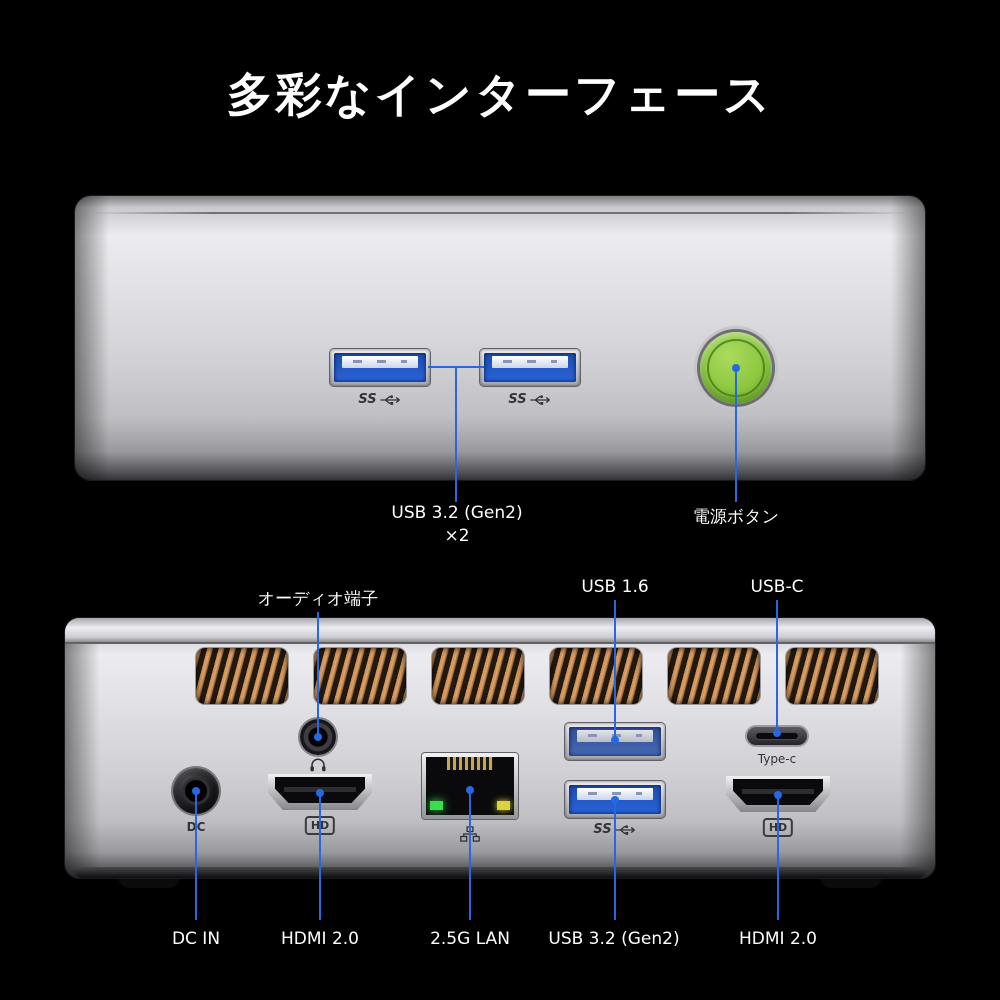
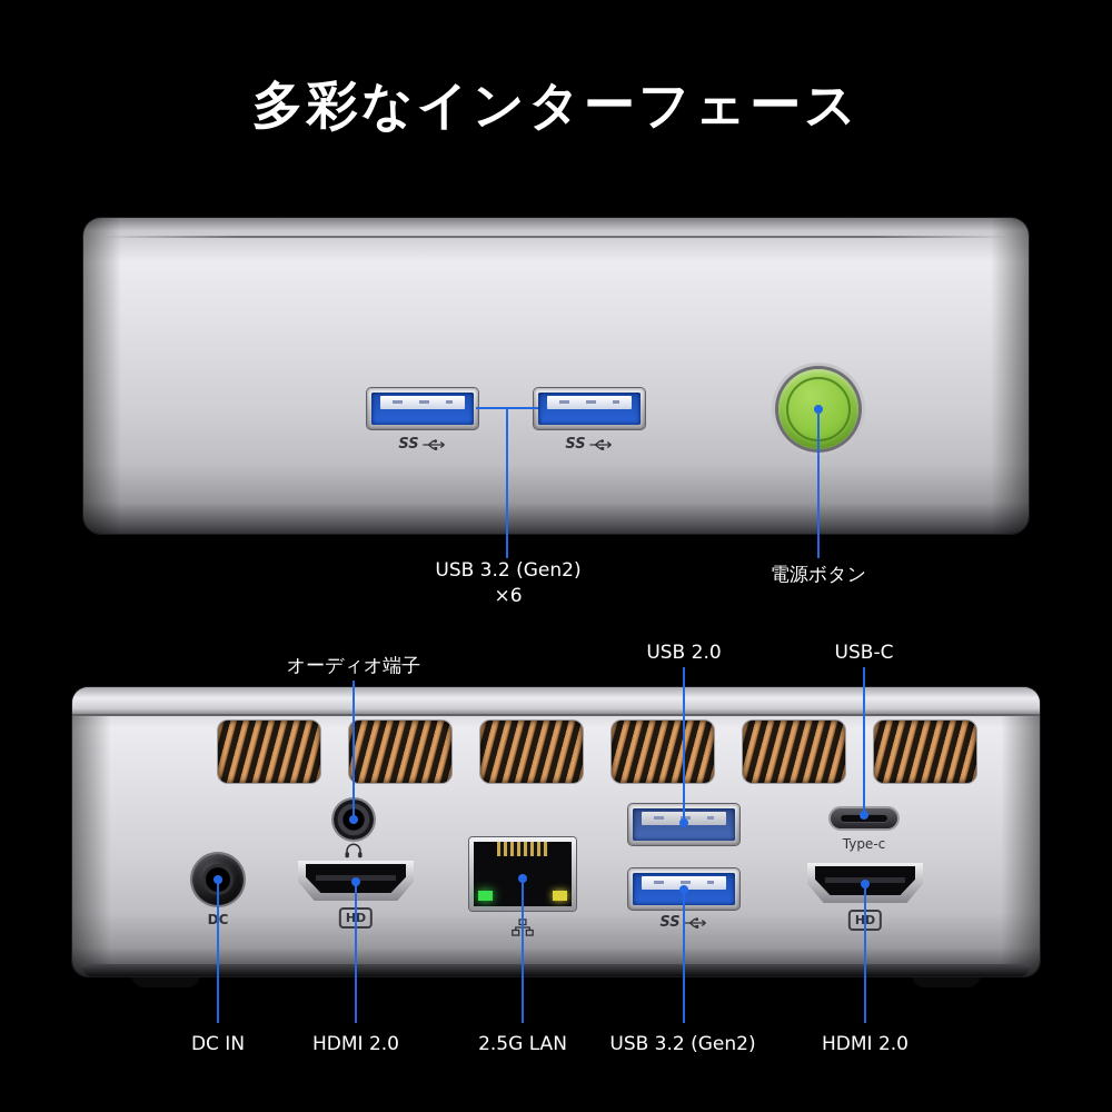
  多彩なインターフェース
  SS
  SS
  USB 3.2 (Gen2)
- ×2
+ ×6
  電源ボタン
  DC
  HD
  SS
  Type-c
  HD
  オーディオ端子
- USB 1.6
+ USB 2.0
  USB-C
  DC IN
  HDMI 2.0
  2.5G LAN
  USB 3.2 (Gen2)
  HDMI 2.0
